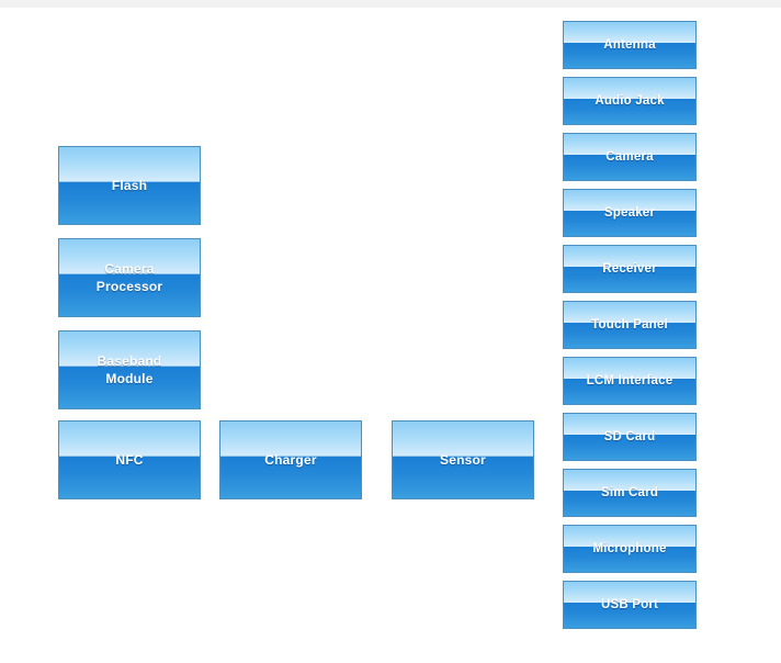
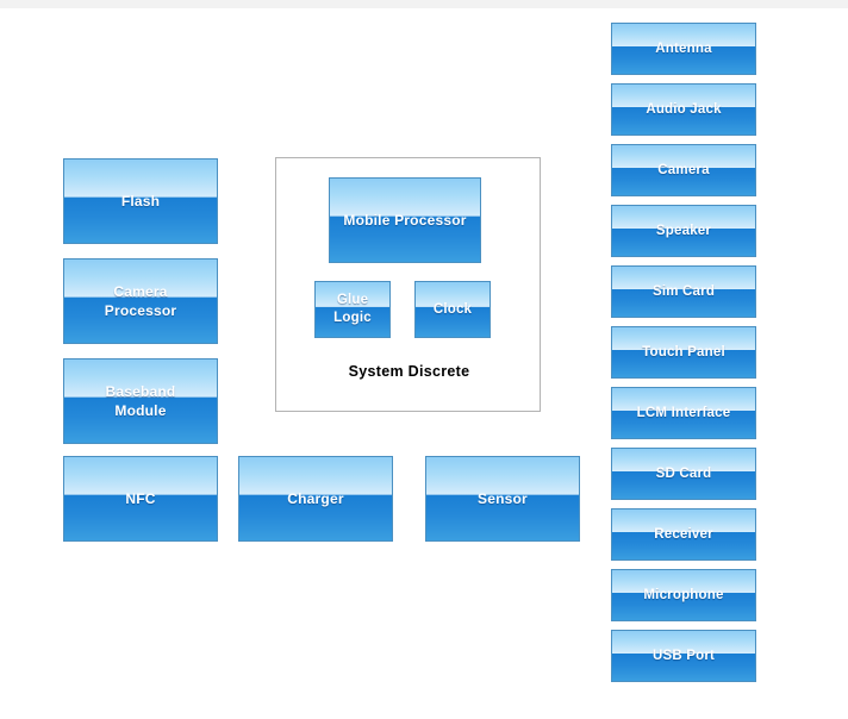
  Flash
  Camera
  Processor
  Baseband
  Module
  NFC
  Charger
  Sensor
+ Mobile Processor
+ Glue
+ Logic
+ Clock
+ System Discrete
  Antenna
  Audio Jack
  Camera
  Speaker
- Receiver
+ Sim Card
  Touch Panel
  LCM Interface
  SD Card
- Sim Card
+ Receiver
  Microphone
  USB Port
